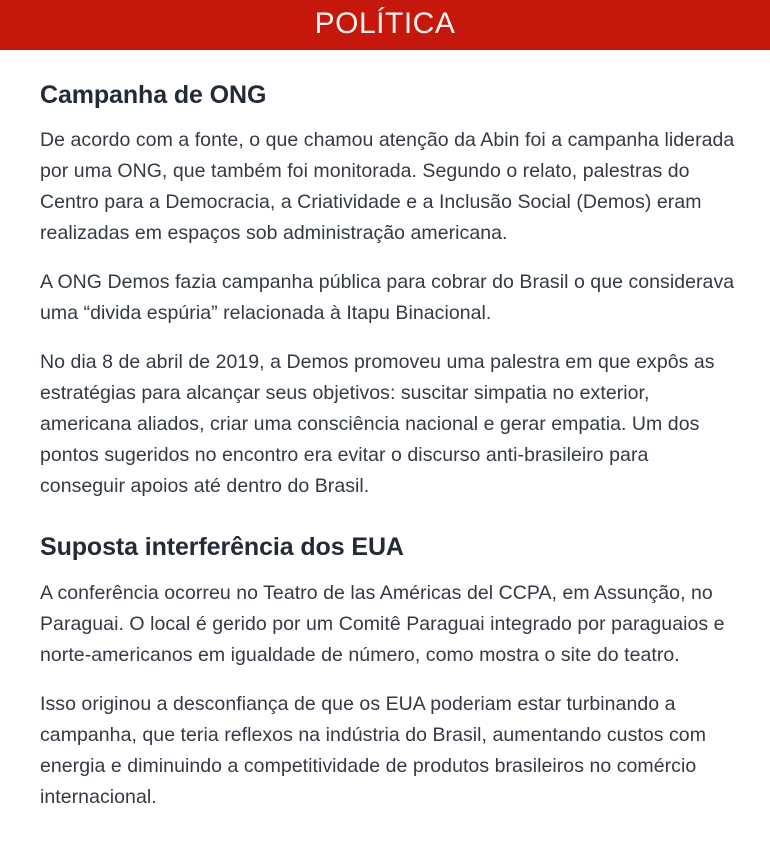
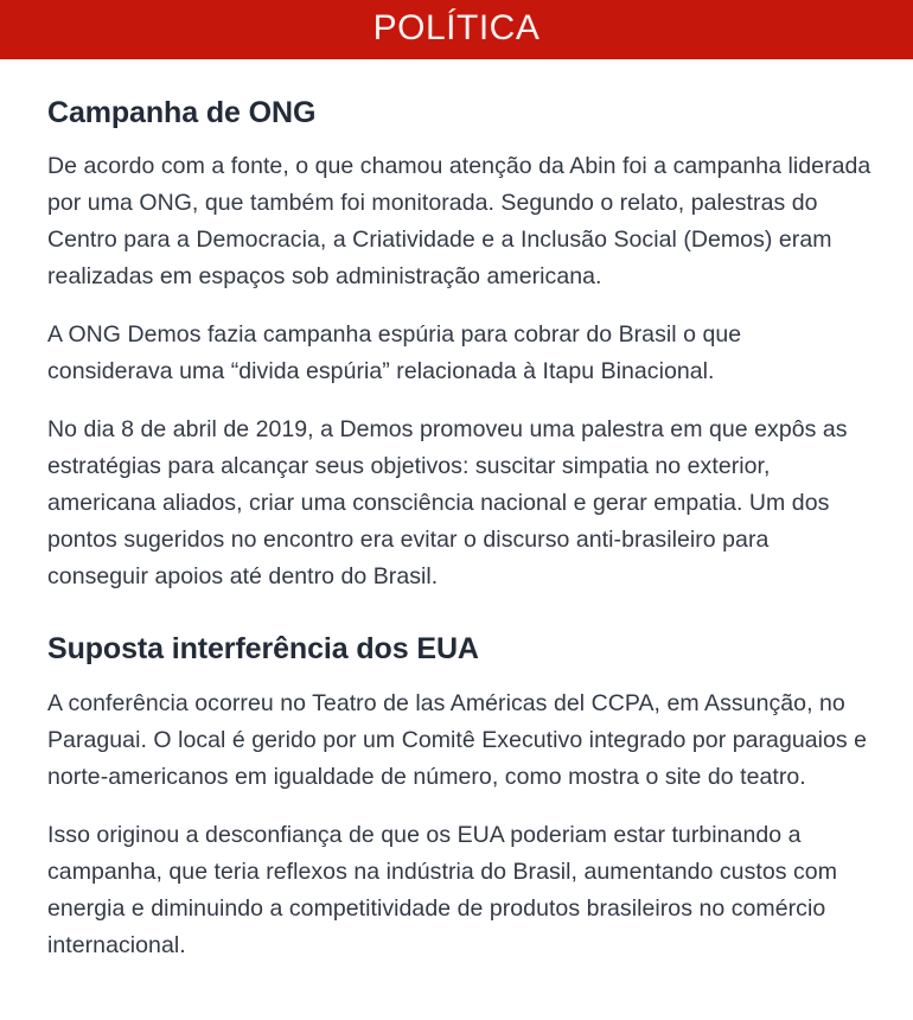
  POLÍTICA
  Campanha de ONG
  De acordo com a fonte, o que chamou atenção da Abin foi a campanha liderada por uma ONG, que também foi monitorada. Segundo o relato, palestras do Centro para a Democracia, a Criatividade e a Inclusão Social (Demos) eram realizadas em espaços sob administração americana.
- A ONG Demos fazia campanha pública para cobrar do Brasil o que considerava uma “divida espúria” relacionada à Itapu Binacional.
+ A ONG Demos fazia campanha espúria para cobrar do Brasil o que considerava uma “divida espúria” relacionada à Itapu Binacional.
  No dia 8 de abril de 2019, a Demos promoveu uma palestra em que expôs as estratégias para alcançar seus objetivos: suscitar simpatia no exterior, americana aliados, criar uma consciência nacional e gerar empatia. Um dos pontos sugeridos no encontro era evitar o discurso anti-brasileiro para conseguir apoios até dentro do Brasil.
  Suposta interferência dos EUA
- A conferência ocorreu no Teatro de las Américas del CCPA, em Assunção, no Paraguai. O local é gerido por um Comitê Paraguai integrado por paraguaios e norte-americanos em igualdade de número, como mostra o site do teatro.
+ A conferência ocorreu no Teatro de las Américas del CCPA, em Assunção, no Paraguai. O local é gerido por um Comitê Executivo integrado por paraguaios e norte-americanos em igualdade de número, como mostra o site do teatro.
  Isso originou a desconfiança de que os EUA poderiam estar turbinando a campanha, que teria reflexos na indústria do Brasil, aumentando custos com energia e diminuindo a competitividade de produtos brasileiros no comércio internacional.
